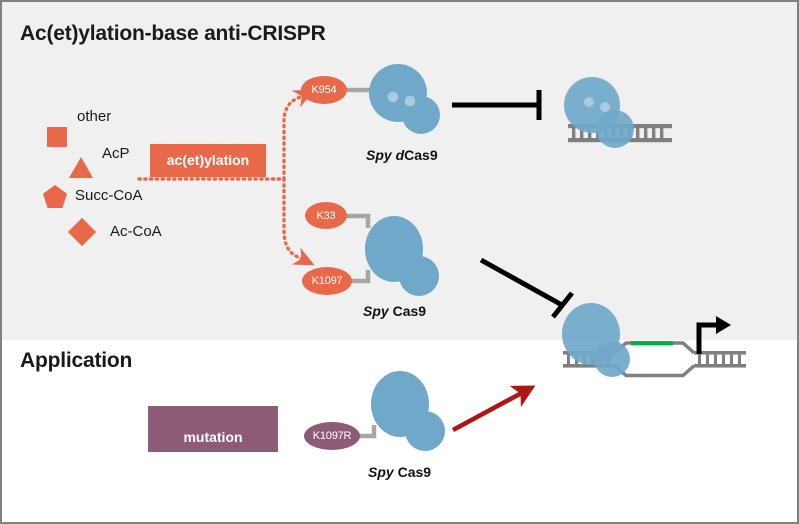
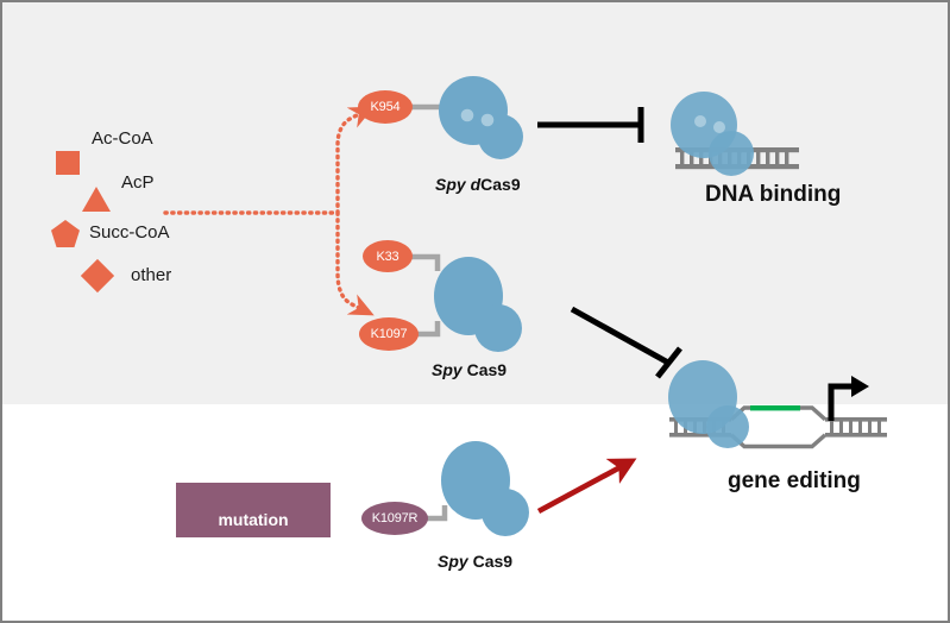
- Ac(et)ylation-base anti-CRISPR
- Application
- other
+ Ac-CoA
  AcP
  Succ-CoA
- Ac-CoA
+ other
- ac(et)ylation
  mutation
  K954
  K33
  K1097
  K1097R
  Spy dCas9
  Spy Cas9
  Spy Cas9
+ DNA binding
+ gene editing
